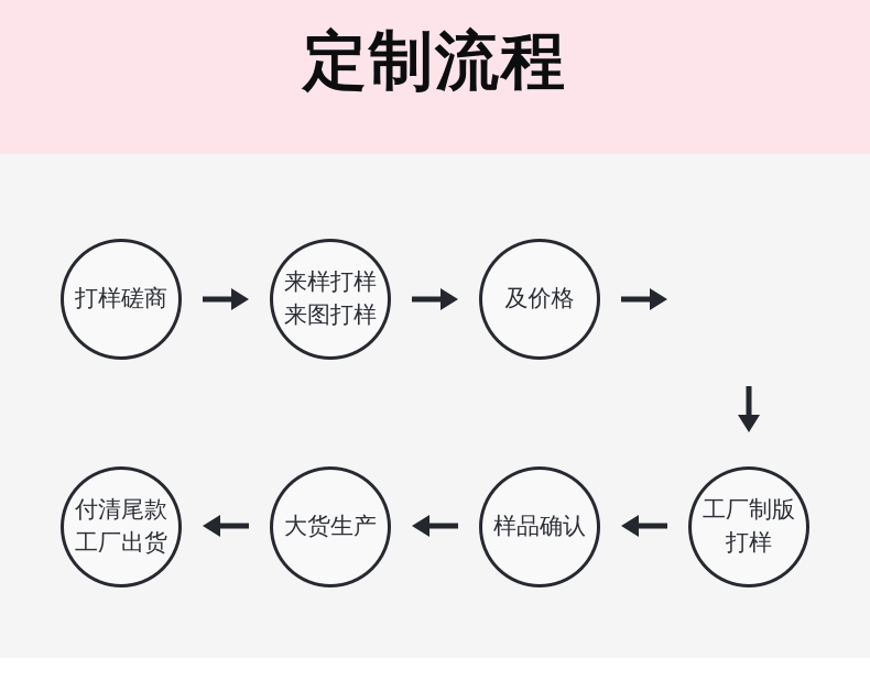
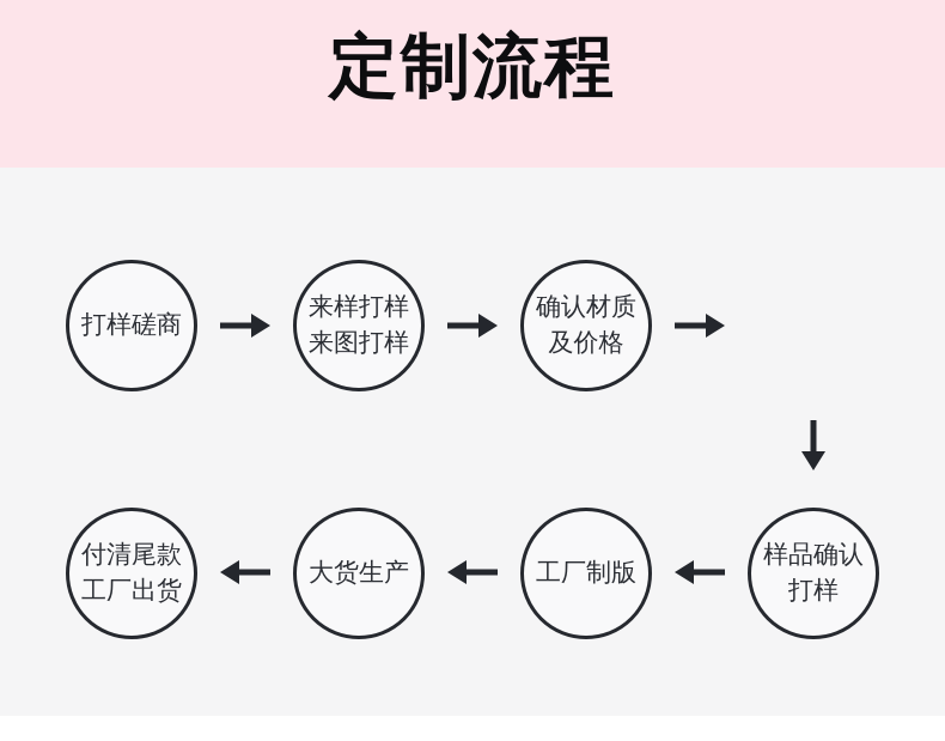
  定制流程
  打样磋商
  来样打样
  来图打样
+ 确认材质
  及价格
- 工厂制版
+ 样品确认
  打样
- 样品确认
+ 工厂制版
  大货生产
  付清尾款
  工厂出货
